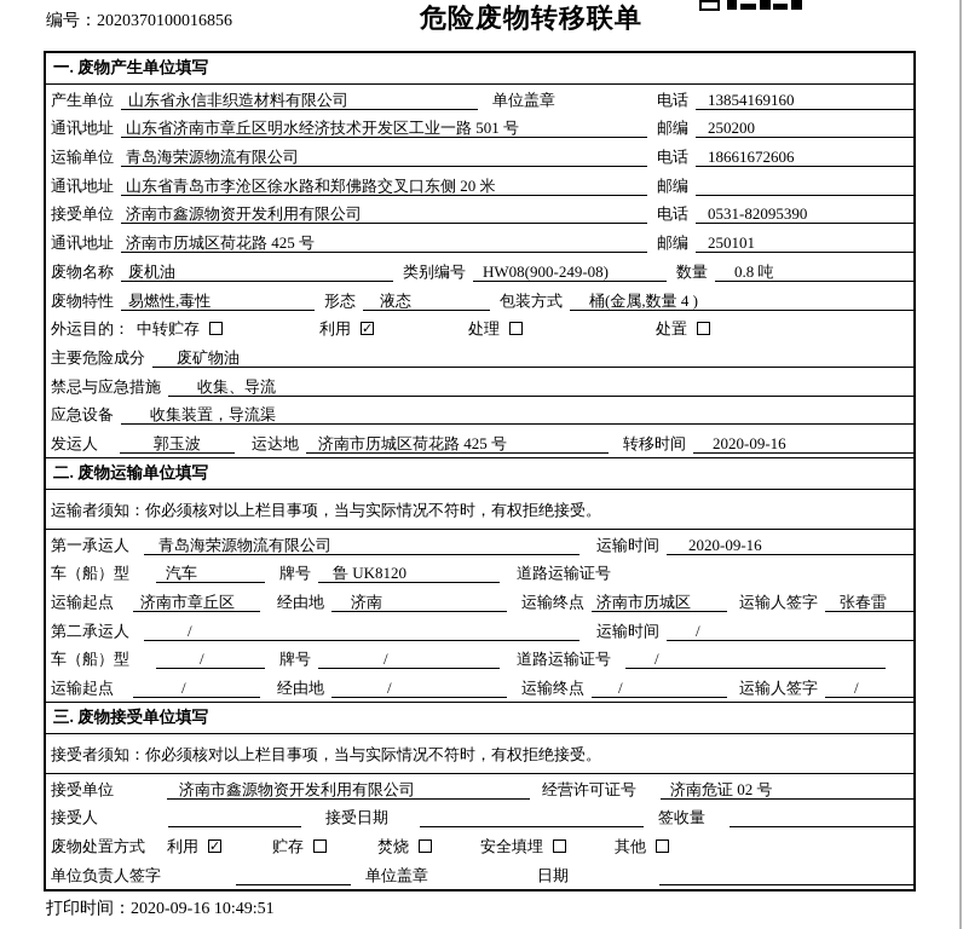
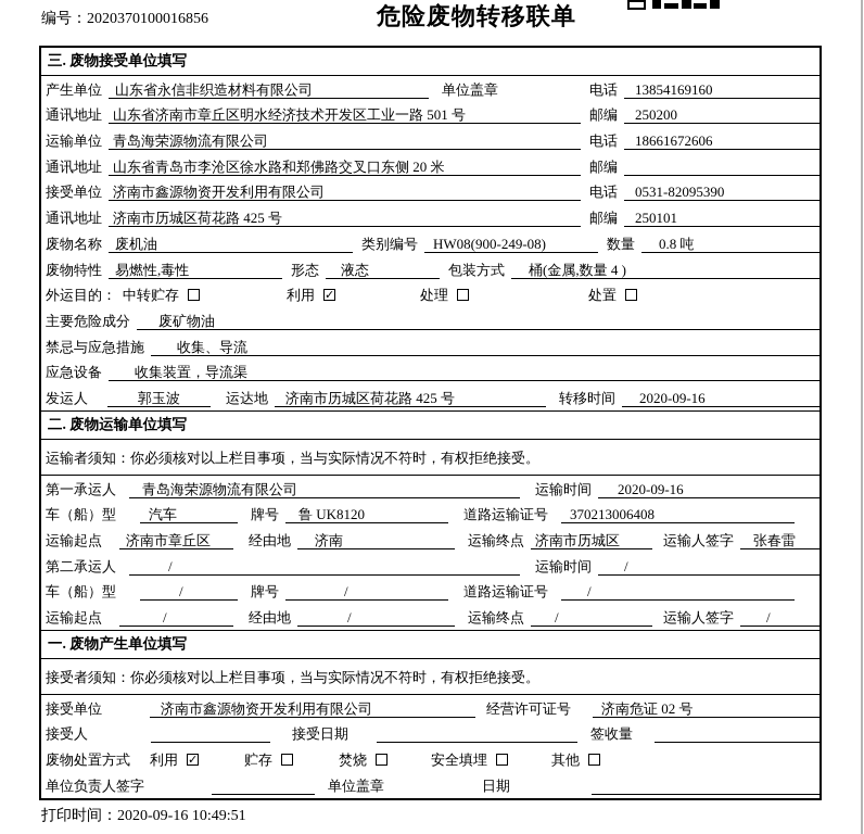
  编号：2020370100016856
  危险废物转移联单
- 一. 废物产生单位填写
+ 三. 废物接受单位填写
  产生单位
  山东省永信非织造材料有限公司
  单位盖章
  电话
  13854169160
  通讯地址
  山东省济南市章丘区明水经济技术开发区工业一路 501 号
  邮编
  250200
  运输单位
  青岛海荣源物流有限公司
  电话
  18661672606
  通讯地址
  山东省青岛市李沧区徐水路和郑佛路交叉口东侧 20 米
  邮编
  接受单位
  济南市鑫源物资开发利用有限公司
  电话
  0531-82095390
  通讯地址
  济南市历城区荷花路 425 号
  邮编
  250101
  废物名称
  废机油
  类别编号
  HW08(900-249-08)
  数量
  0.8 吨
  废物特性
  易燃性,毒性
  形态
  液态
  包装方式
  桶(金属,数量 4 )
  外运目的：
  中转贮存
  利用
  ✓
  处理
  处置
  主要危险成分
  废矿物油
  禁忌与应急措施
  收集、导流
  应急设备
  收集装置，导流渠
  发运人
  郭玉波
  运达地
  济南市历城区荷花路 425 号
  转移时间
  2020-09-16
  二. 废物运输单位填写
  运输者须知：你必须核对以上栏目事项，当与实际情况不符时，有权拒绝接受。
  第一承运人
  青岛海荣源物流有限公司
  运输时间
  2020-09-16
  车（船）型
  汽车
  牌号
  鲁 UK8120
  道路运输证号
+ 370213006408
  运输起点
  济南市章丘区
  经由地
  济南
  运输终点
  济南市历城区
  运输人签字
  张春雷
  第二承运人
  /
  运输时间
  /
  车（船）型
  /
  牌号
  /
  道路运输证号
  /
  运输起点
  /
  经由地
  /
  运输终点
  /
  运输人签字
  /
- 三. 废物接受单位填写
+ 一. 废物产生单位填写
  接受者须知：你必须核对以上栏目事项，当与实际情况不符时，有权拒绝接受。
  接受单位
  济南市鑫源物资开发利用有限公司
  经营许可证号
  济南危证 02 号
  接受人
  接受日期
  签收量
  废物处置方式
  利用
  ✓
  贮存
  焚烧
  安全填埋
  其他
  单位负责人签字
  单位盖章
  日期
  打印时间：2020-09-16 10:49:51
